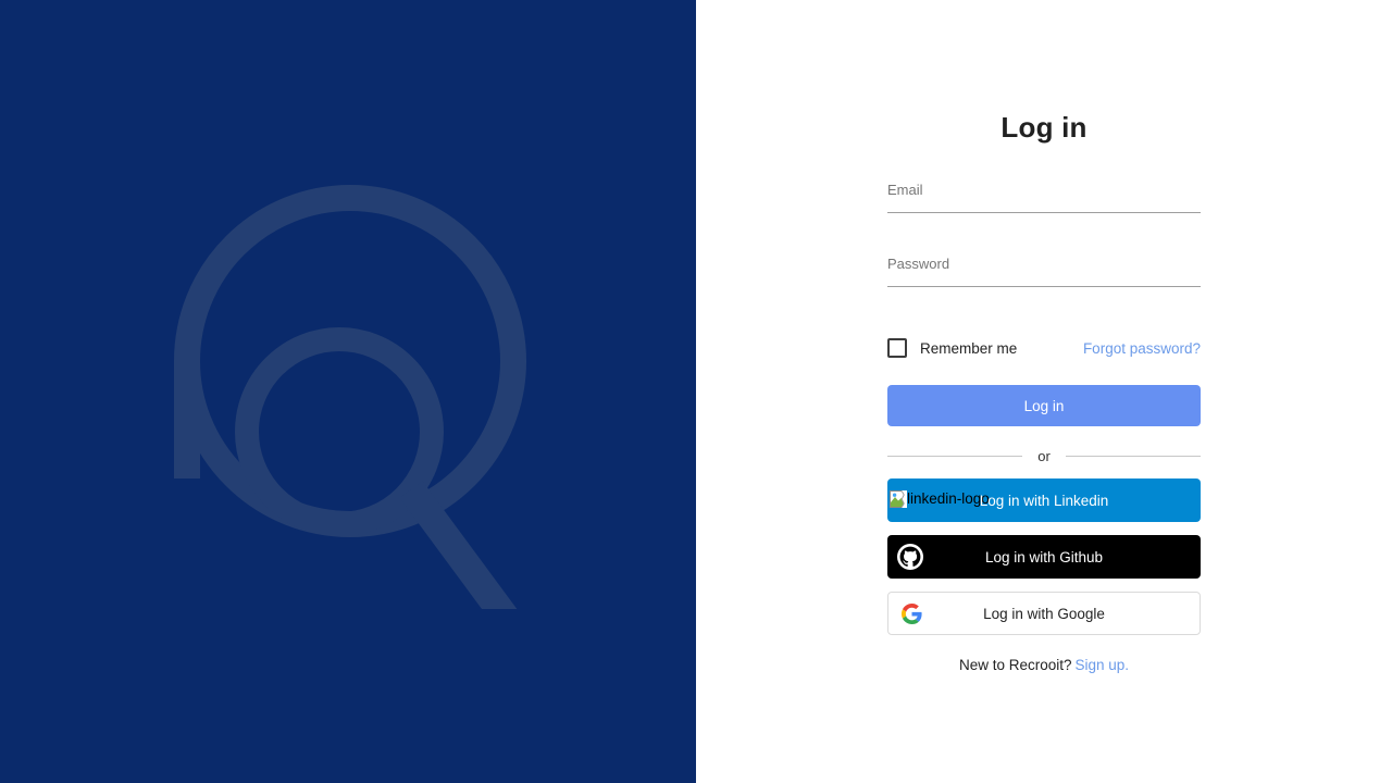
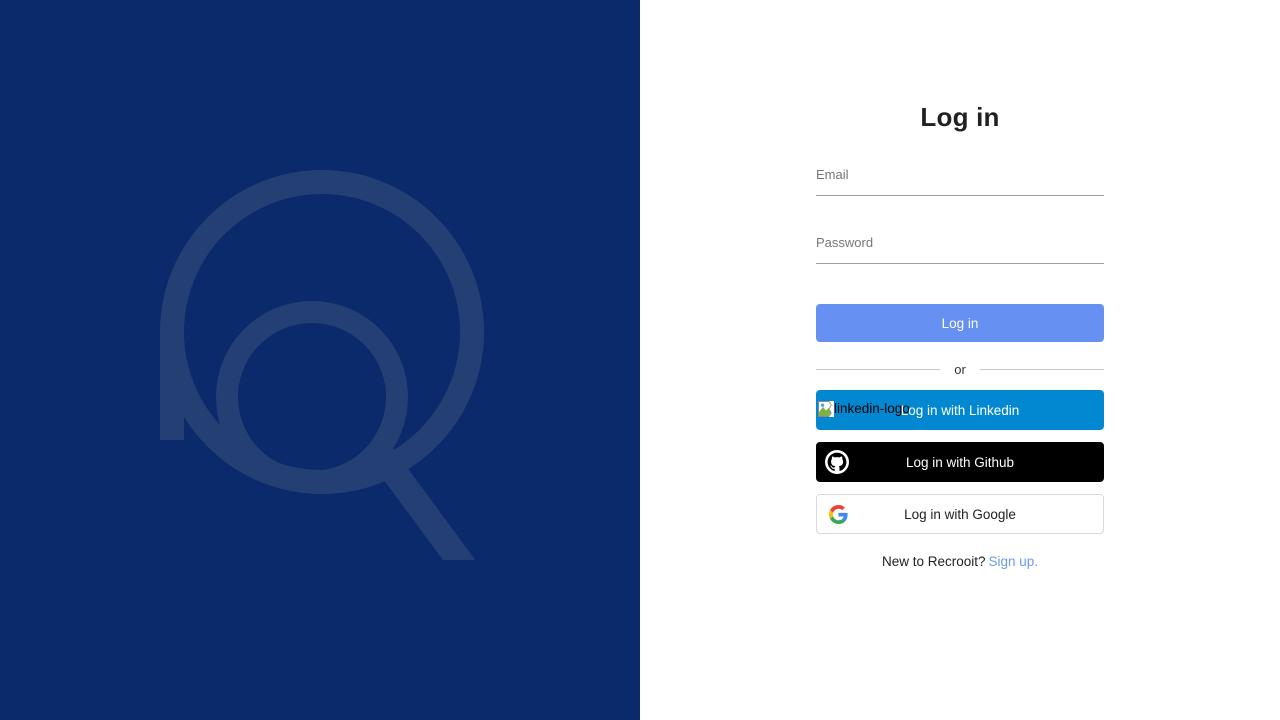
  Log in
  Email
  Password
- Remember me
- Forgot password?
  Log in
  or
  linkedin-logo
  Log in with Linkedin
  Log in with Github
  Log in with Google
  New to Recrooit? Sign up.
